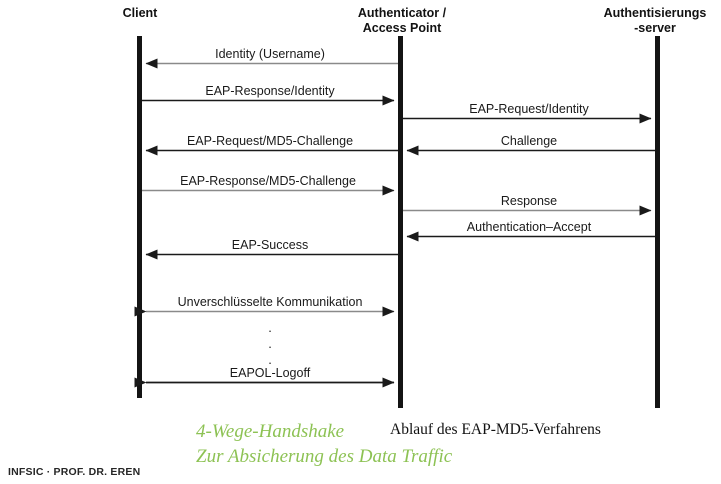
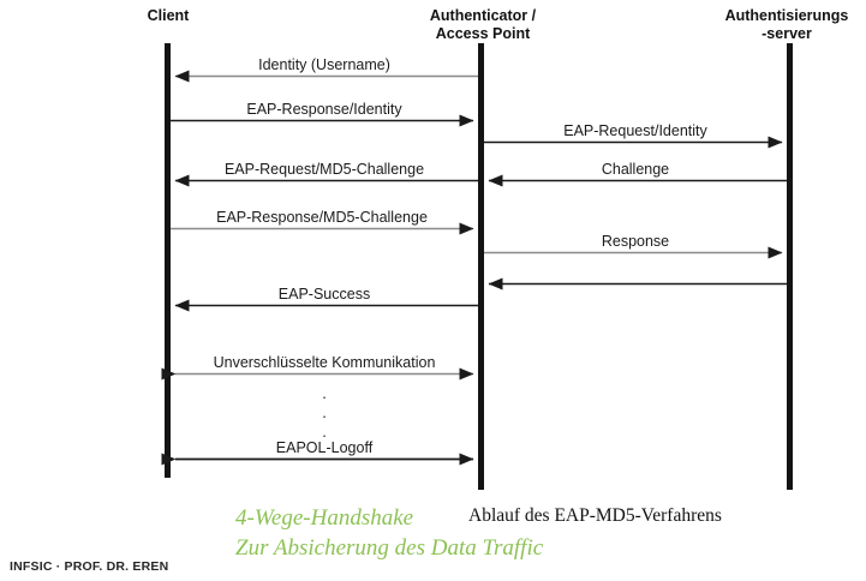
  Client
  Authenticator /
  Access Point
  Authentisierungs
  -server
  Identity (Username)
  EAP-Response/Identity
  EAP-Request/Identity
  Challenge
  EAP-Request/MD5-Challenge
  EAP-Response/MD5-Challenge
  Response
- Authentication–Accept
  EAP-Success
  Unverschlüsselte Kommunikation
  EAPOL-Logoff
  ·
  ·
  ·
  4-Wege-Handshake
  Zur Absicherung des Data Traffic
  Ablauf des EAP-MD5-Verfahrens
  INFSIC · PROF. DR. EREN
